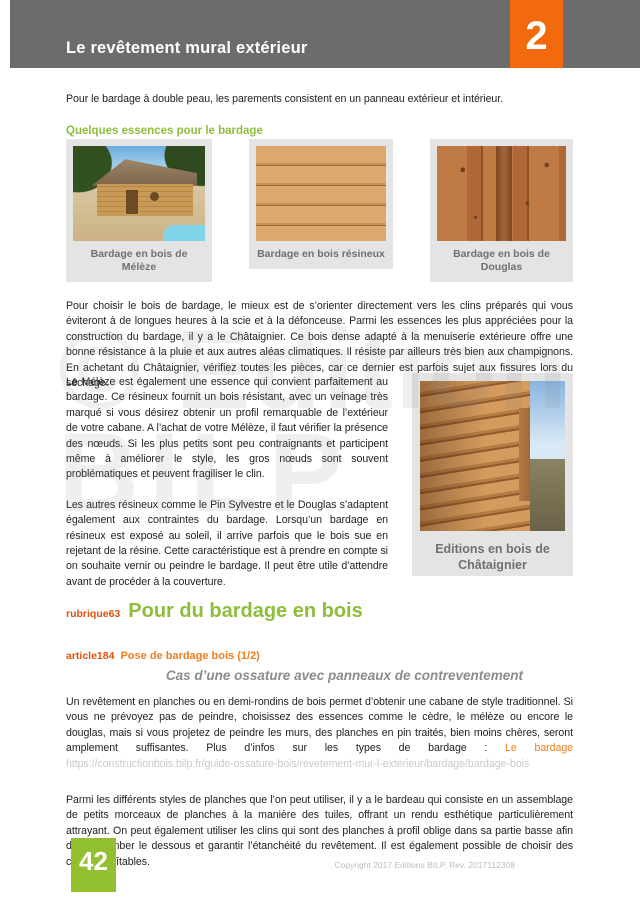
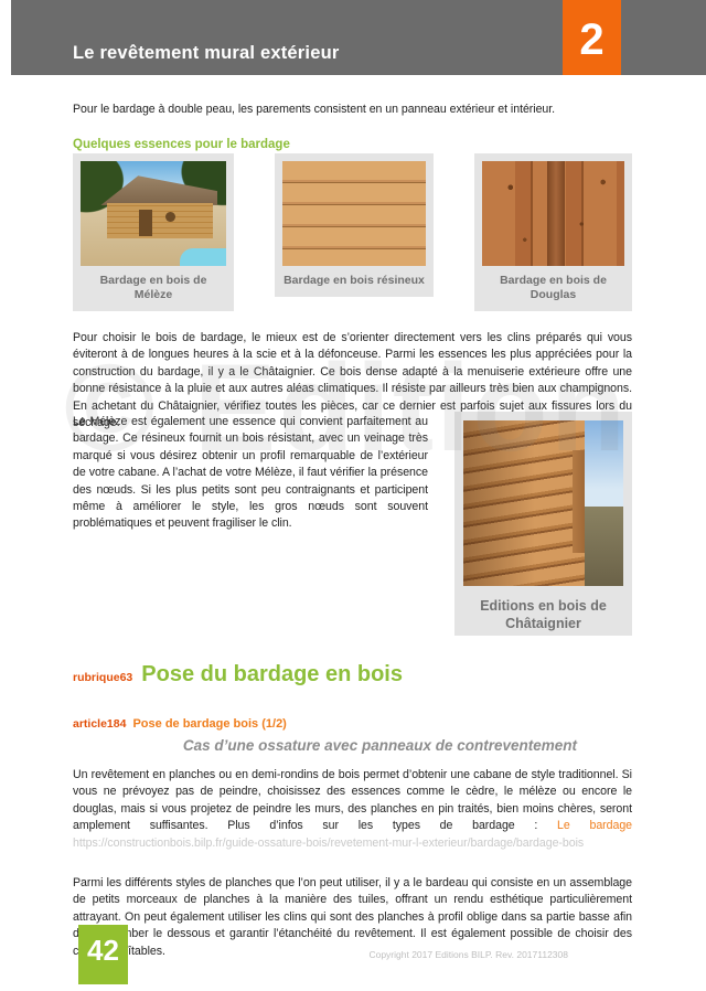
  Le revêtement mural extérieur
  2
  Pour le bardage à double peau, les parements consistent en un panneau extérieur et intérieur.
  Quelques essences pour le bardage
  Bardage en bois de Mélèze
  Bardage en bois résineux
  Bardage en bois de Douglas
  Pour choisir le bois de bardage, le mieux est de s’orienter directement vers les clins préparés qui vous éviteront à de longues heures à la scie et à la défonceuse. Parmi les essences les plus appréciées pour la construction du bardage, il y a le Châtaignier. Ce bois dense adapté à la menuiserie extérieure offre une bonne résistance à la pluie et aux autres aléas climatiques. Il résiste par ailleurs très bien aux champignons. En achetant du Châtaignier, vérifiez toutes les pièces, car ce dernier est parfois sujet aux fissures lors du séchage.
  Le Mélèze est également une essence qui convient parfaitement au bardage. Ce résineux fournit un bois résistant, avec un veinage très marqué si vous désirez obtenir un profil remarquable de l’extérieur de votre cabane. A l’achat de votre Mélèze, il faut vérifier la présence des nœuds. Si les plus petits sont peu contraignants et participent même à améliorer le style, les gros nœuds sont souvent problématiques et peuvent fragiliser le clin.
- Les autres résineux comme le Pin Sylvestre et le Douglas s’adaptent également aux contraintes du bardage. Lorsqu’un bardage en résineux est exposé au soleil, il arrive parfois que le bois sue en rejetant de la résine. Cette caractéristique est à prendre en compte si on souhaite vernir ou peindre le bardage. Il peut être utile d’attendre avant de procéder à la couverture.
  Editions en bois de Châtaignier
  rubrique63
- Pour du bardage en bois
+ Pose du bardage en bois
  article184
  Pose de bardage bois (1/2)
  Cas d’une ossature avec panneaux de contreventement
  Un revêtement en planches ou en demi-rondins de bois permet d’obtenir une cabane de style traditionnel. Si vous ne prévoyez pas de peindre, choisissez des essences comme le cèdre, le mélèze ou encore le douglas, mais si vous projetez de peindre les murs, des planches en pin traités, bien moins chères, seront amplement suffisantes. Plus d’infos sur les types de bardage : Le bardage https://constructionbois.bilp.fr/guide-ossature-bois/revetement-mur-l-exterieur/bardage/bardage-bois
  Parmi les différents styles de planches que l’on peut utiliser, il y a le bardeau qui consiste en un assemblage de petits morceaux de planches à la manière des tuiles, offrant un rendu esthétique particulièrement attrayant. On peut également utiliser les clins qui sont des planches à profil oblige dans sa partie basse afin dber le dessous et garantir l’étanchéité du revêtement. Il est également possible de choisir des cîtables.
  © Edition
- BILP
  42
  Copyright 2017 Editions BILP. Rev. 2017112308
